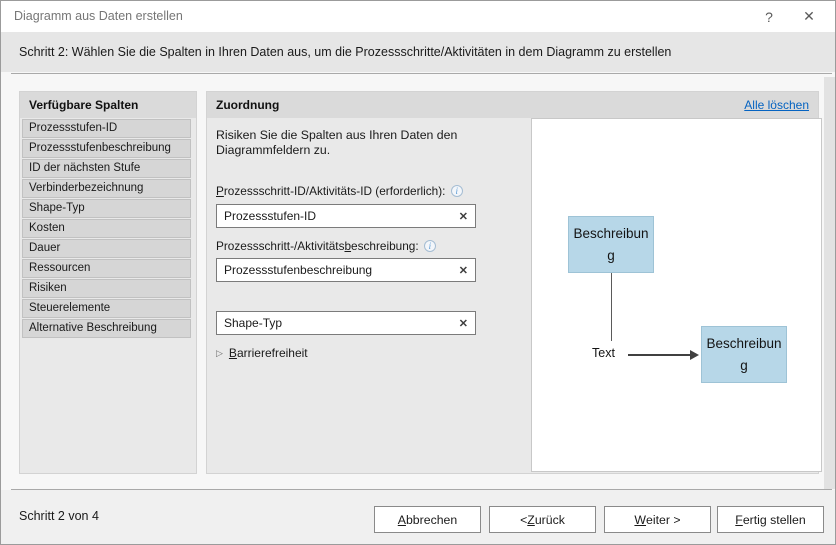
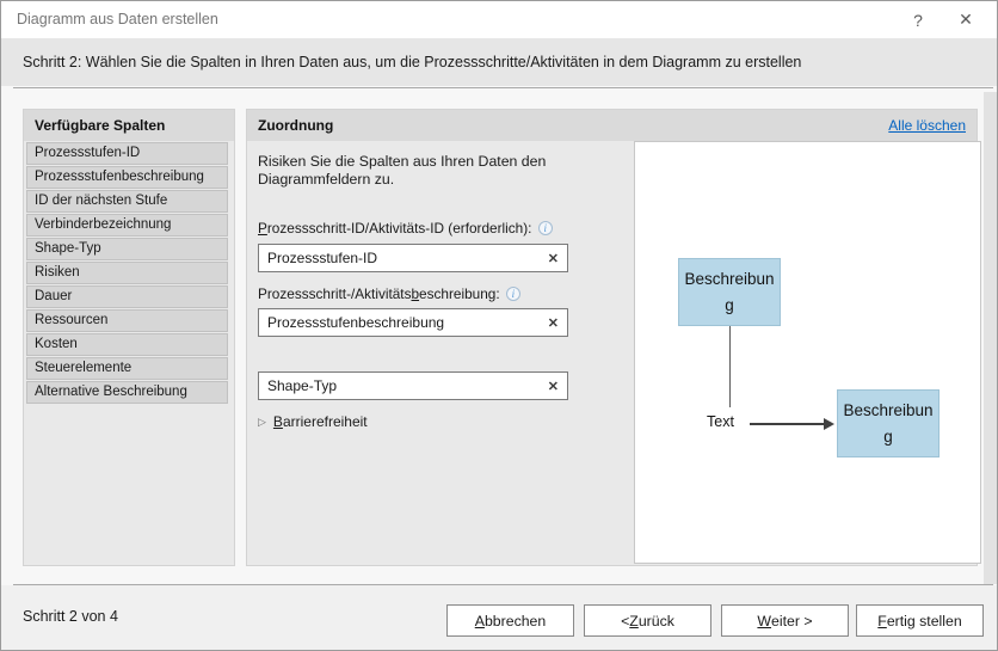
  Diagramm aus Daten erstellen
  ?
  ✕
  Schritt 2: Wählen Sie die Spalten in Ihren Daten aus, um die Prozessschritte/Aktivitäten in dem Diagramm zu erstellen
  Verfügbare Spalten
  Prozessstufen-ID
  Prozessstufenbeschreibung
  ID der nächsten Stufe
  Verbinderbezeichnung
  Shape-Typ
- Kosten
+ Risiken
  Dauer
  Ressourcen
- Risiken
+ Kosten
  Steuerelemente
  Alternative Beschreibung
  Zuordnung
  Alle löschen
  Risiken Sie die Spalten aus Ihren Daten den Diagrammfeldern zu.
  Prozessschritt-ID/Aktivitäts-ID (erforderlich): i
  Prozessstufen-ID
  ✕
  Prozessschritt-/Aktivitätsbeschreibung: i
  Prozessstufenbeschreibung
  ✕
  Shape-Typ
  ✕
  ▷ Barrierefreiheit
  Beschreibung
  Text
  Beschreibung
  Schritt 2 von 4
  A
  bbrechen
  <
  Z
  urück
  W
  eiter >
  F
  ertig stellen
